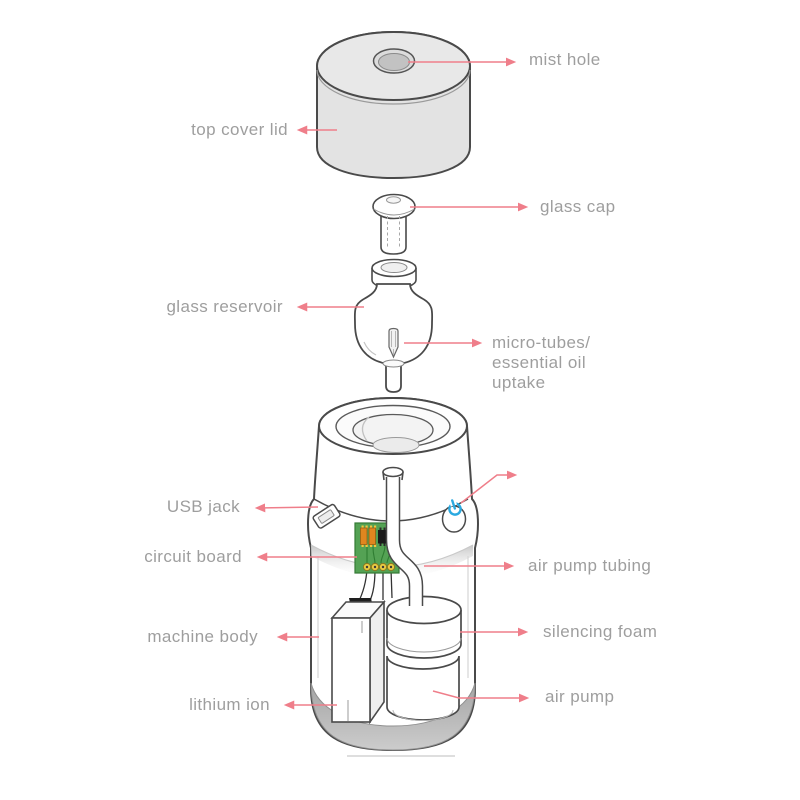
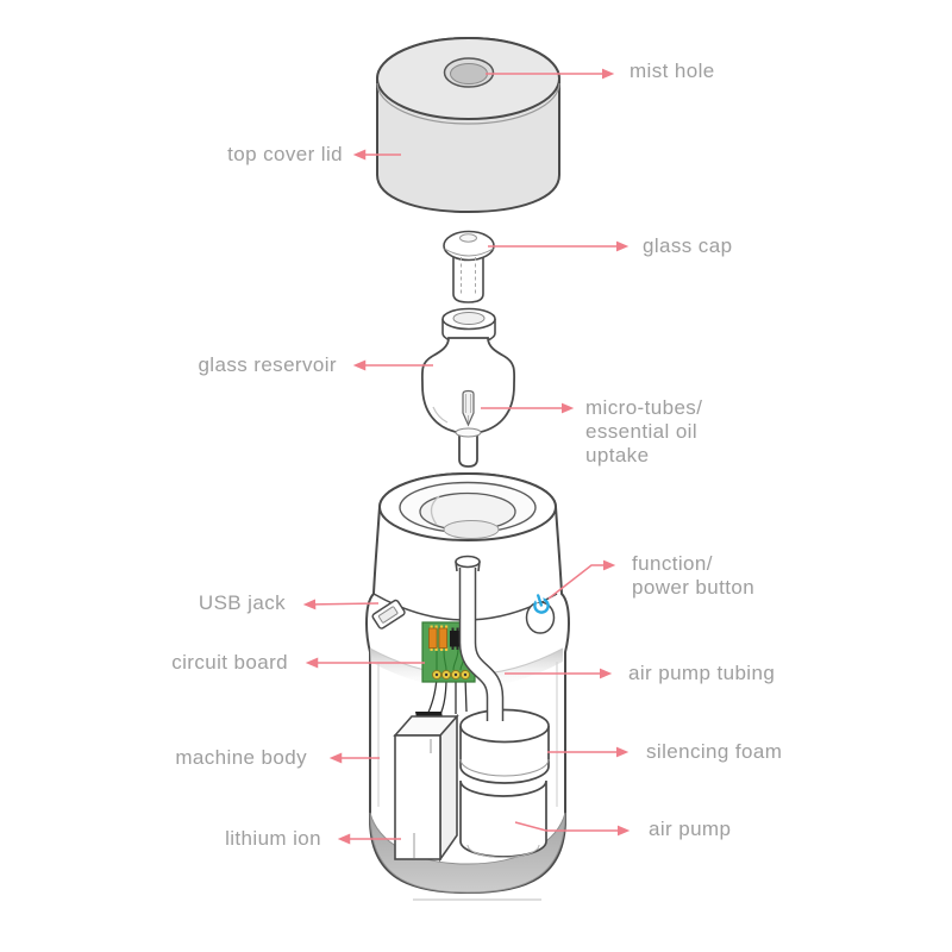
  mist hole
  top cover lid
  glass cap
  glass reservoir
  micro-tubes/
  essential oil
  uptake
+ function/
+ power button
  USB jack
  circuit board
  air pump tubing
  machine body
  silencing foam
  lithium ion
  air pump
